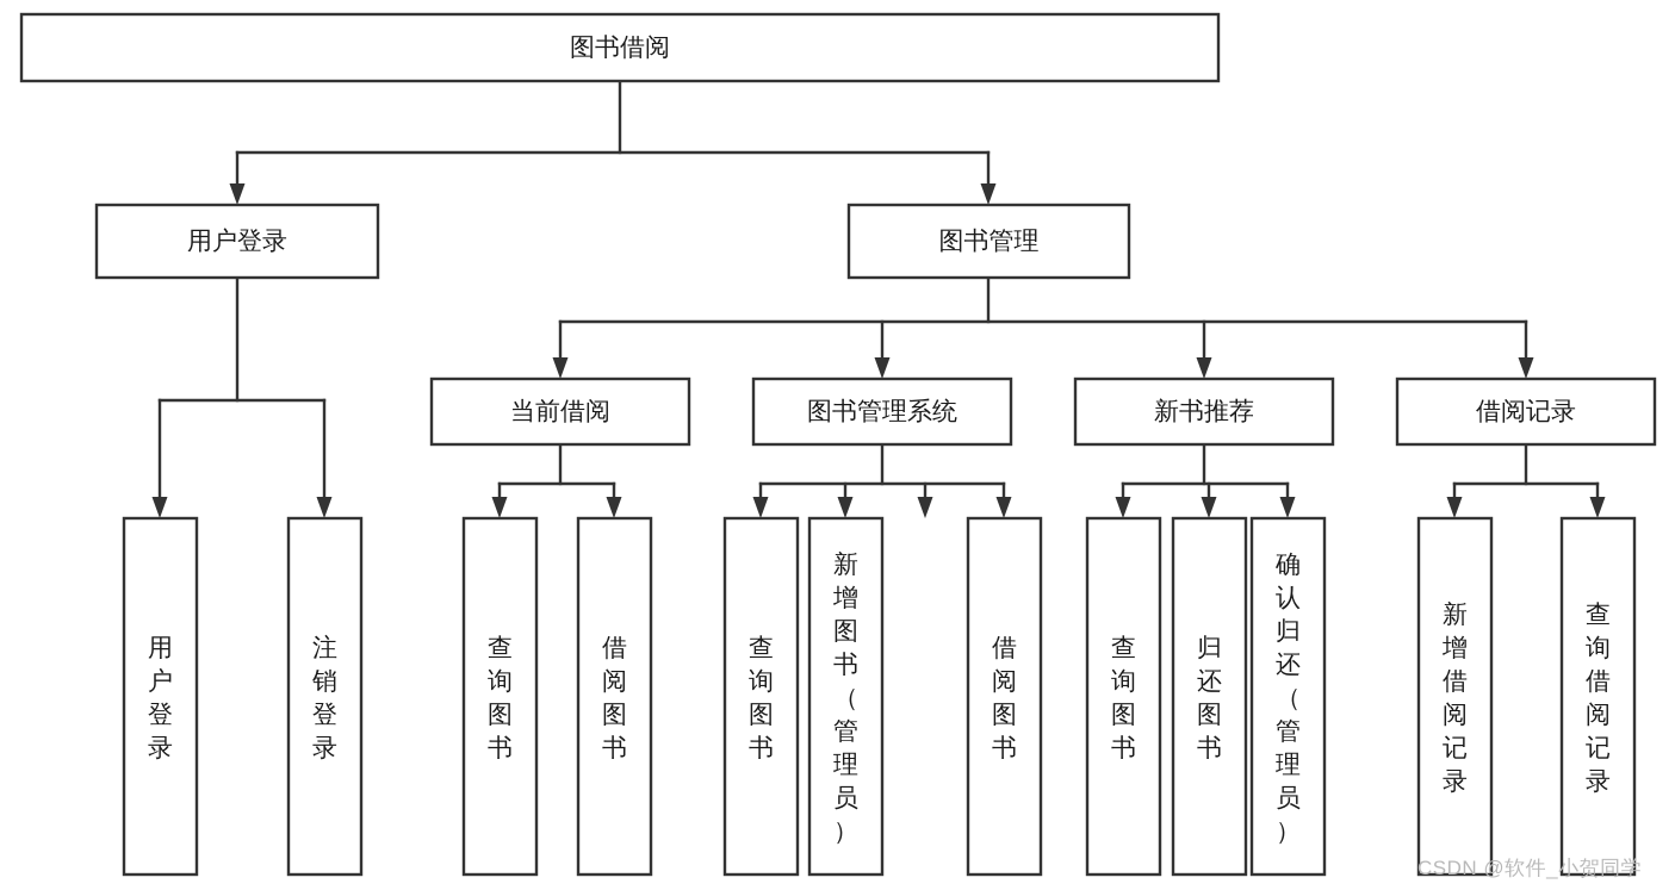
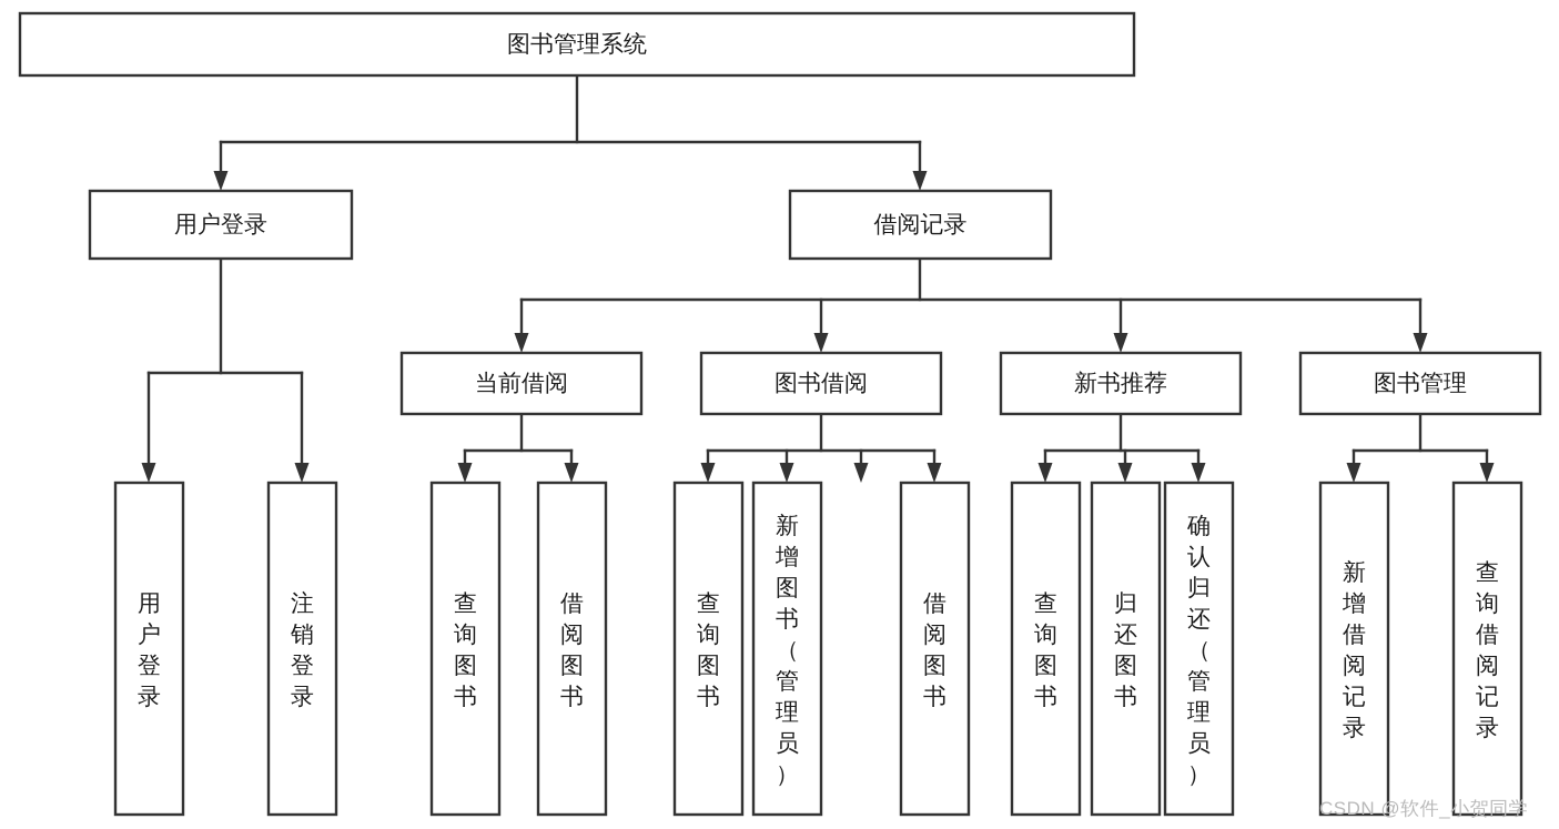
- 图书借阅
+ 图书管理系统
  用户登录
- 图书管理
+ 借阅记录
  当前借阅
- 图书管理系统
+ 图书借阅
  新书推荐
- 借阅记录
+ 图书管理
  用户登录
  注销登录
  查询图书
  借阅图书
  查询图书
  新增图书（管理员）
  借阅图书
  查询图书
  归还图书
  确认归还（管理员）
  新增借阅记录
  查询借阅记录
  CSDN @软件_小贺同学
